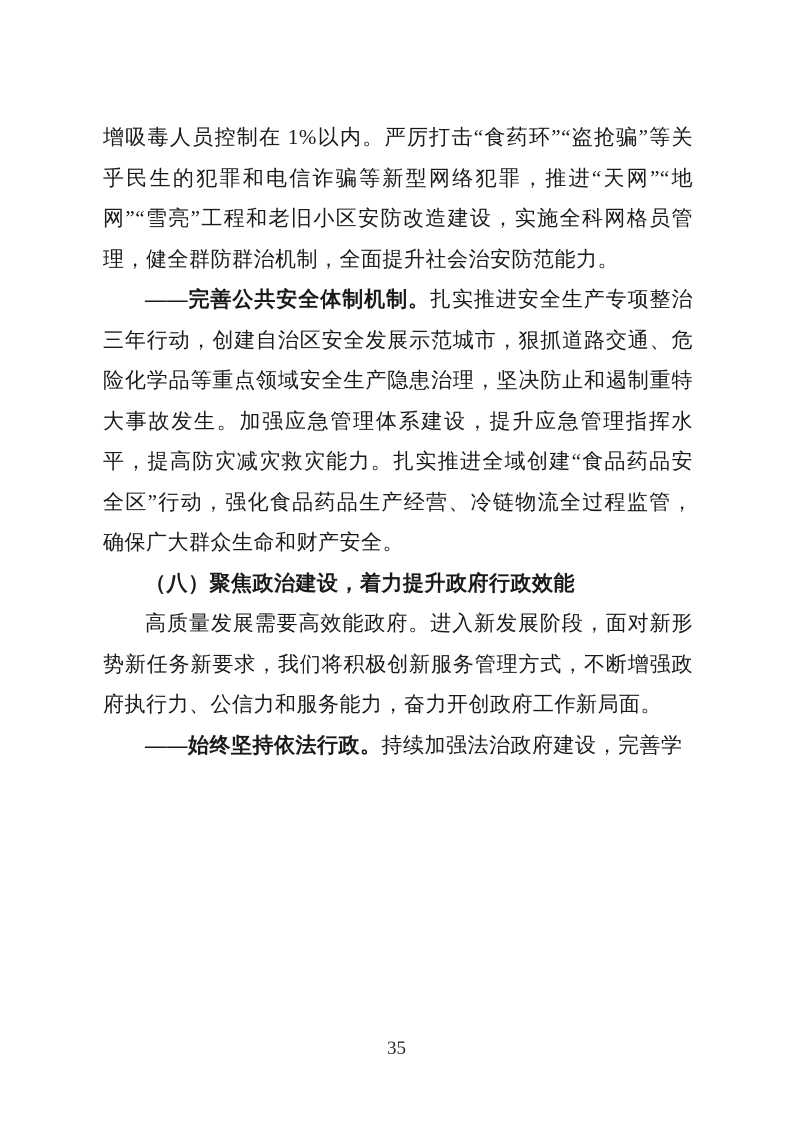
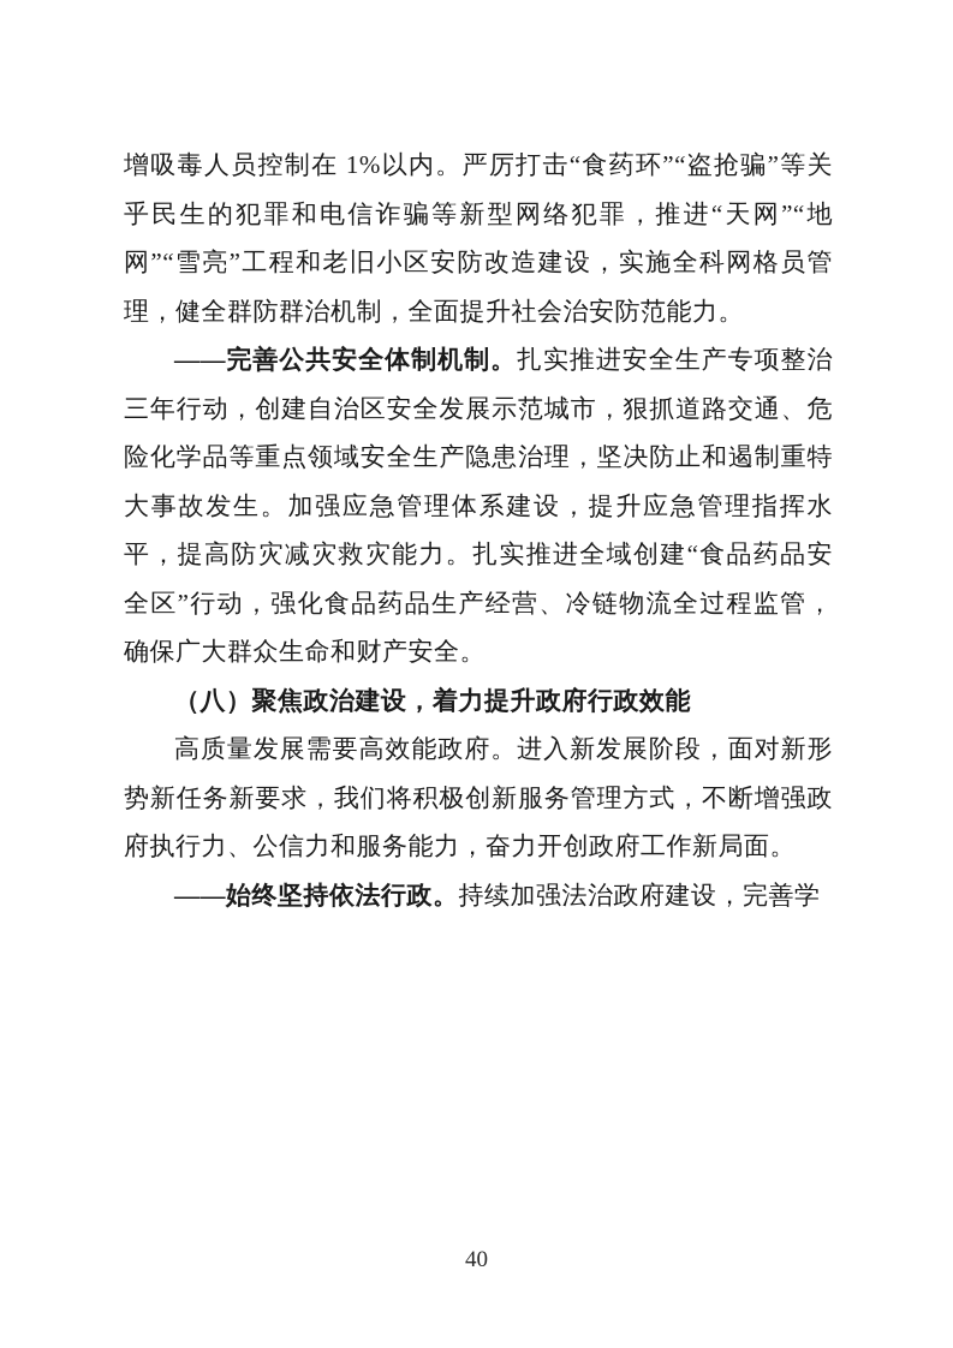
  增吸毒人员控制在 1%以内。严厉打击“食药环”“盗抢骗”等关乎民生的犯罪和电信诈骗等新型网络犯罪，推进“天网”“地网”“雪亮”工程和老旧小区安防改造建设，实施全科网格员管理，健全群防群治机制，全面提升社会治安防范能力。
  ——完善公共安全体制机制。扎实推进安全生产专项整治三年行动，创建自治区安全发展示范城市，狠抓道路交通、危险化学品等重点领域安全生产隐患治理，坚决防止和遏制重特大事故发生。加强应急管理体系建设，提升应急管理指挥水平，提高防灾减灾救灾能力。扎实推进全域创建“食品药品安全区”行动，强化食品药品生产经营、冷链物流全过程监管，确保广大群众生命和财产安全。
  （八）聚焦政治建设，着力提升政府行政效能
  高质量发展需要高效能政府。进入新发展阶段，面对新形势新任务新要求，我们将积极创新服务管理方式，不断增强政府执行力、公信力和服务能力，奋力开创政府工作新局面。
  ——始终坚持依法行政。持续加强法治政府建设，完善学
- 35
+ 40
